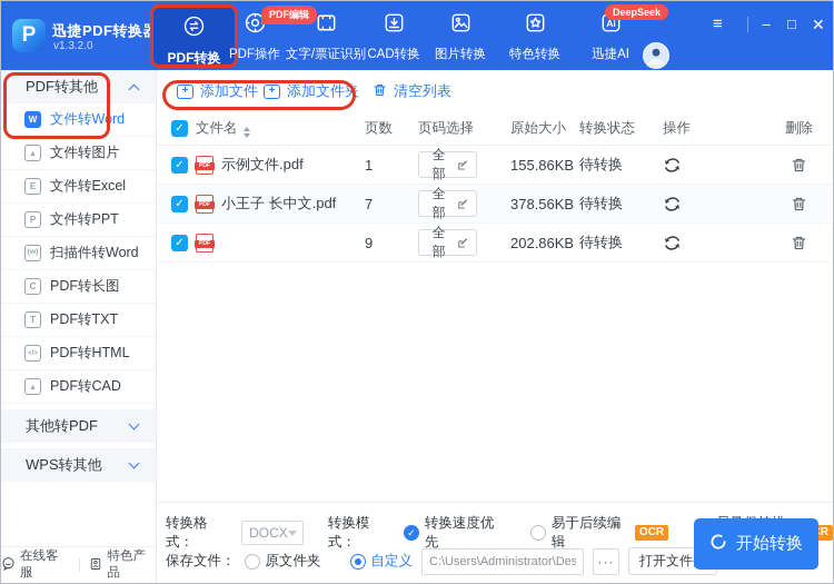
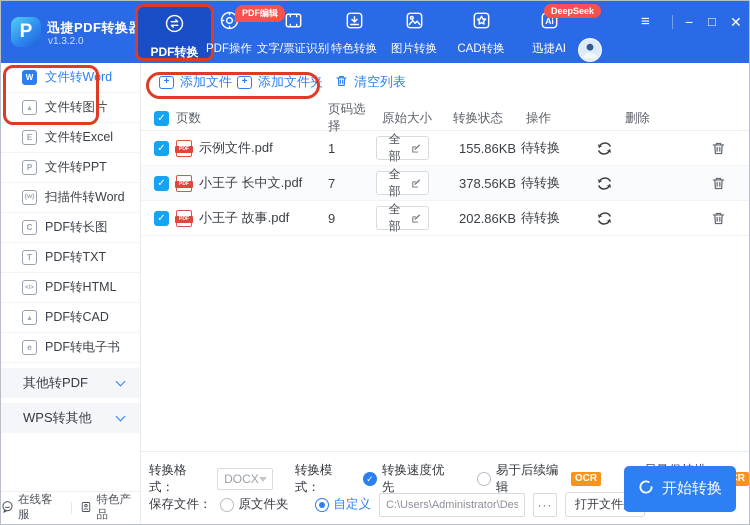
  P
  迅捷PDF转换
  v1.3.2.0
  PDF转换
  PDF编辑
  PDF操作
  文字/票证识别
- CAD转换
+ 特色转换
  图片转换
- 特色转换
+ CAD转换
  DeepSeek
  Ai
  迅捷AI
  ≡
  −
  □
  ✕
- PDF转其他
  W
  文件转Word
  ▴
  文件转图片
  E
  文件转Excel
  P
  文件转PPT
  扫描件转Word
  C
  PDF转长图
  T
  PDF转TXT
  PDF转HTML
  ▴
  PDF转CAD
+ e
+ PDF转电子书
  其他转PDF
  WPS转其他
  在线客服
  特色产品
  添加文件
  添加文件夹
  清空列表
- 文件名
  页数
  页码选择
  原始大小
  转换状态
  操作
  删除
  示例文件.pdf
  1
  全部
  155.86KB
  待转换
  小王子 长中文.pdf
  7
  全部
  378.56KB
  待转换
+ 小王子 故事.pdf
  9
  全部
  202.86KB
  待转换
  转换格式：
  DOCX
  转换模式：
  转换速度优先
  易于后续编辑
  OCR
  保存文件：
  原文件夹
  自定义
  C:\Users\Administrator\Des
  ···
  打开文件
  开始转换
